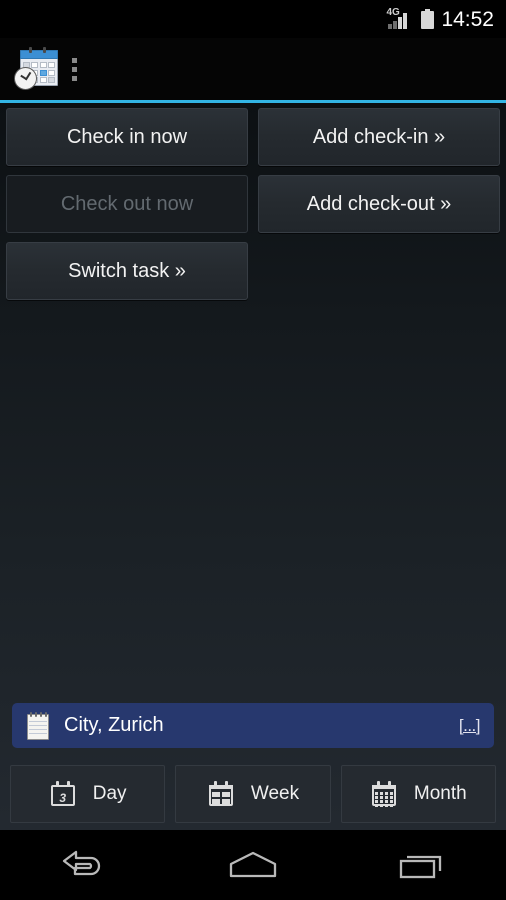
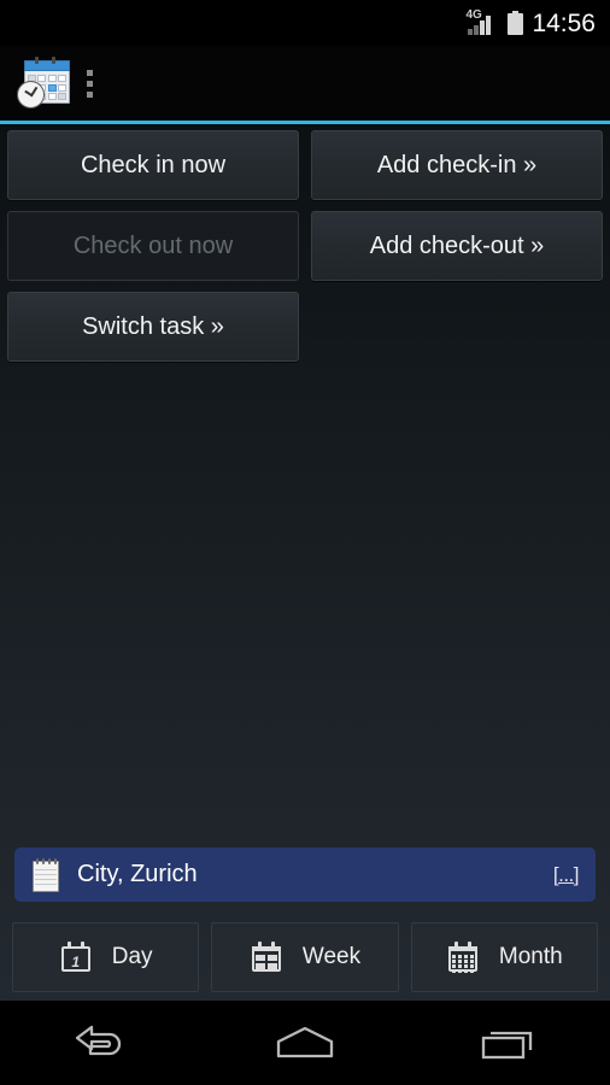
  4G
- 14:52
+ 14:56
  Check in now
  Add check-in »
  Check out now
  Add check-out »
  Switch task »
  City, Zurich
  [...]
- 3
+ 1
  Day
  Week
  Month
